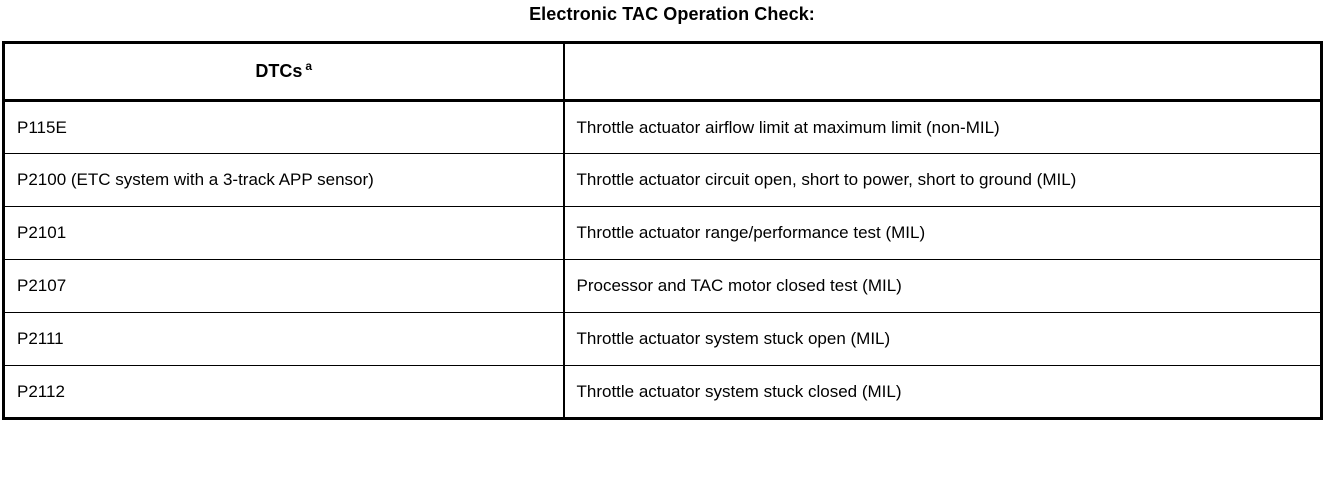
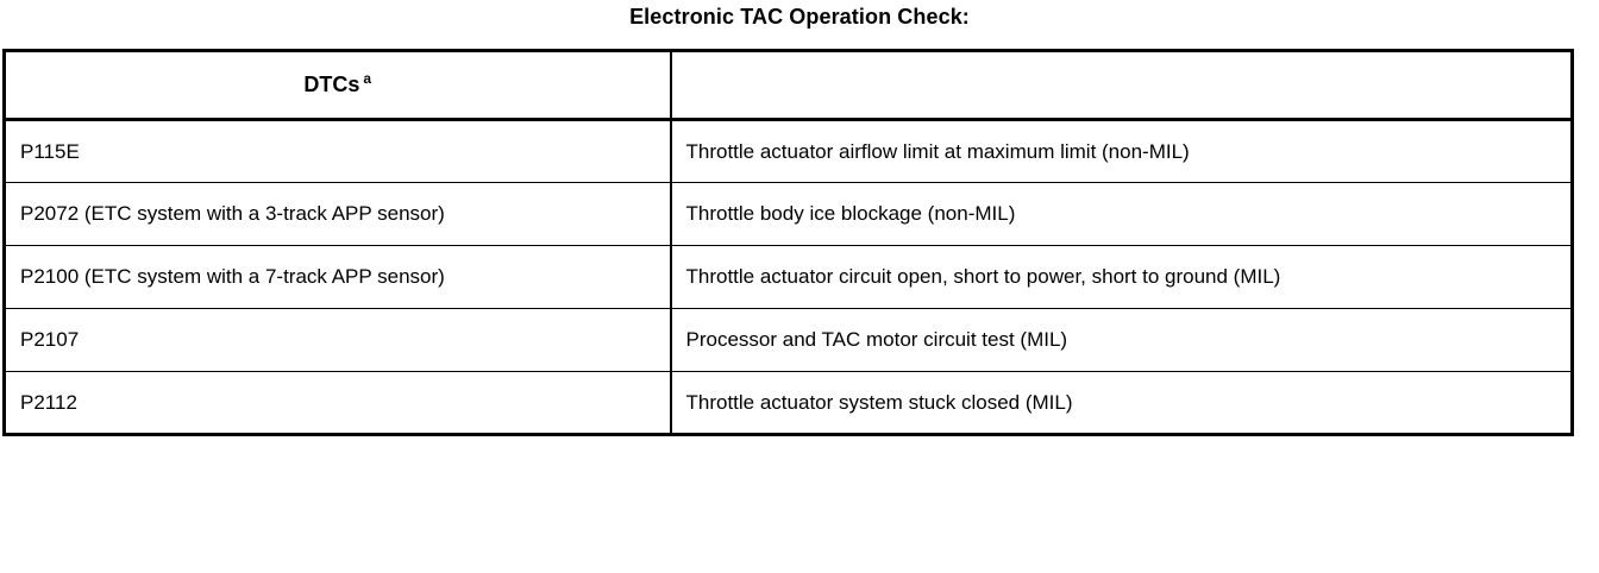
  Electronic TAC Operation Check:
  DTCs a
  P115E	Throttle actuator airflow limit at maximum limit (non-MIL)
+ P2072 (ETC system with a 3-track APP sensor)	Throttle body ice blockage (non-MIL)
- P2100 (ETC system with a 3-track APP sensor)	Throttle actuator circuit open, short to power, short to ground (MIL)
+ P2100 (ETC system with a 7-track APP sensor)	Throttle actuator circuit open, short to power, short to ground (MIL)
- P2101	Throttle actuator range/performance test (MIL)
- P2107	Processor and TAC motor closed test (MIL)
+ P2107	Processor and TAC motor circuit test (MIL)
- P2111	Throttle actuator system stuck open (MIL)
  P2112	Throttle actuator system stuck closed (MIL)
